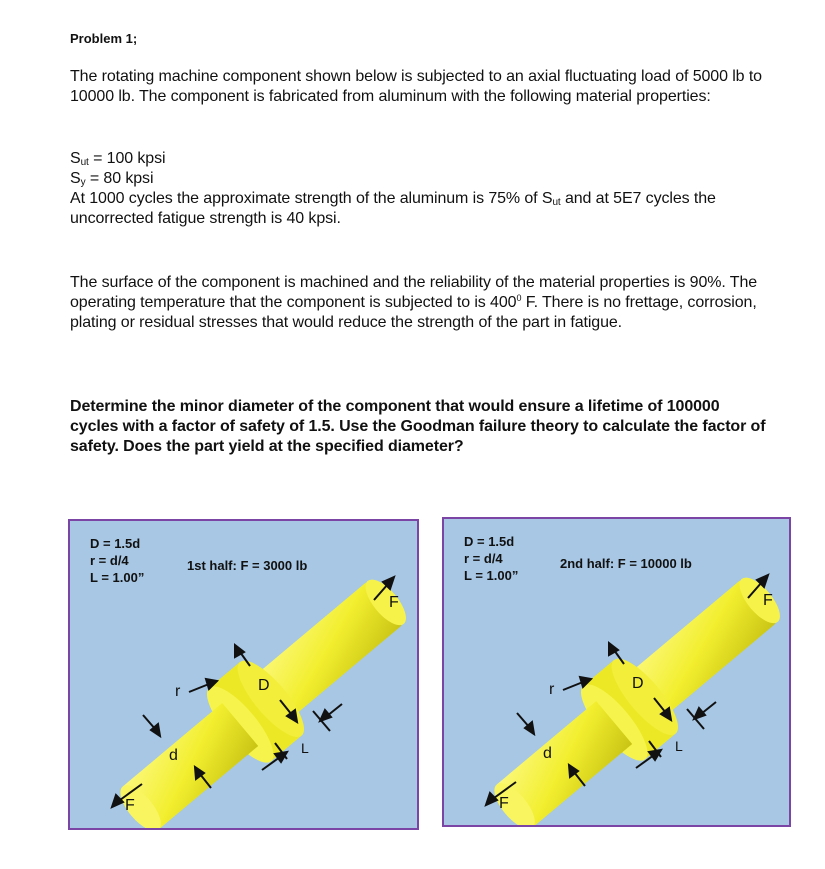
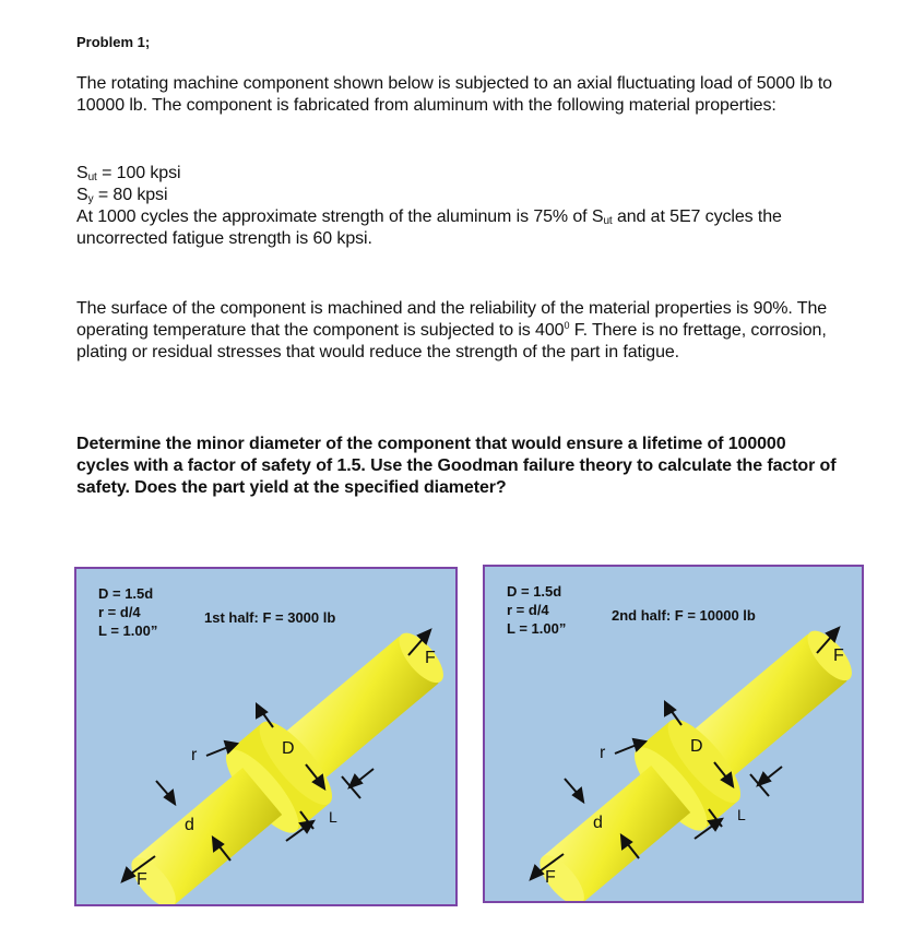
  Problem 1;
  The rotating machine component shown below is subjected to an axial fluctuating load of 5000 lb to 10000 lb. The component is fabricated from aluminum with the following material properties:
  Sut = 100 kpsi
  Sy = 80 kpsi
- At 1000 cycles the approximate strength of the aluminum is 75% of Sut and at 5E7 cycles the uncorrected fatigue strength is 40 kpsi.
+ At 1000 cycles the approximate strength of the aluminum is 75% of Sut and at 5E7 cycles the uncorrected fatigue strength is 60 kpsi.
  The surface of the component is machined and the reliability of the material properties is 90%. The operating temperature that the component is subjected to is 4000 F. There is no frettage, corrosion, plating or residual stresses that would reduce the strength of the part in fatigue.
  Determine the minor diameter of the component that would ensure a lifetime of 100000 cycles with a factor of safety of 1.5. Use the Goodman failure theory to calculate the factor of safety. Does the part yield at the specified diameter?
  D = 1.5d
  r = d/4
  L = 1.00”
  1st half: F = 3000 lb
  F
  F
  D
  d
  r
  L
  D = 1.5d
  r = d/4
  L = 1.00”
  2nd half: F = 10000 lb
  F
  F
  D
  d
  r
  L
